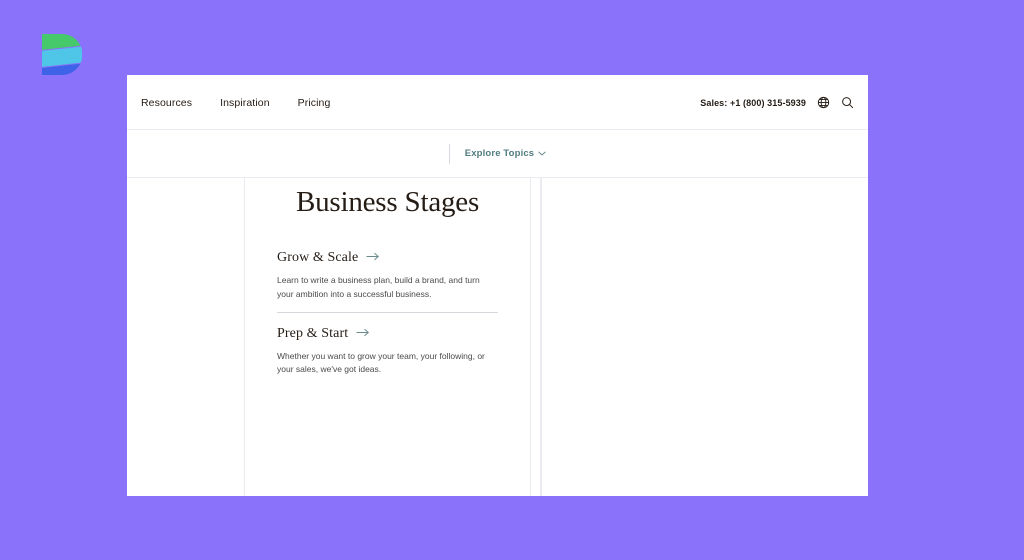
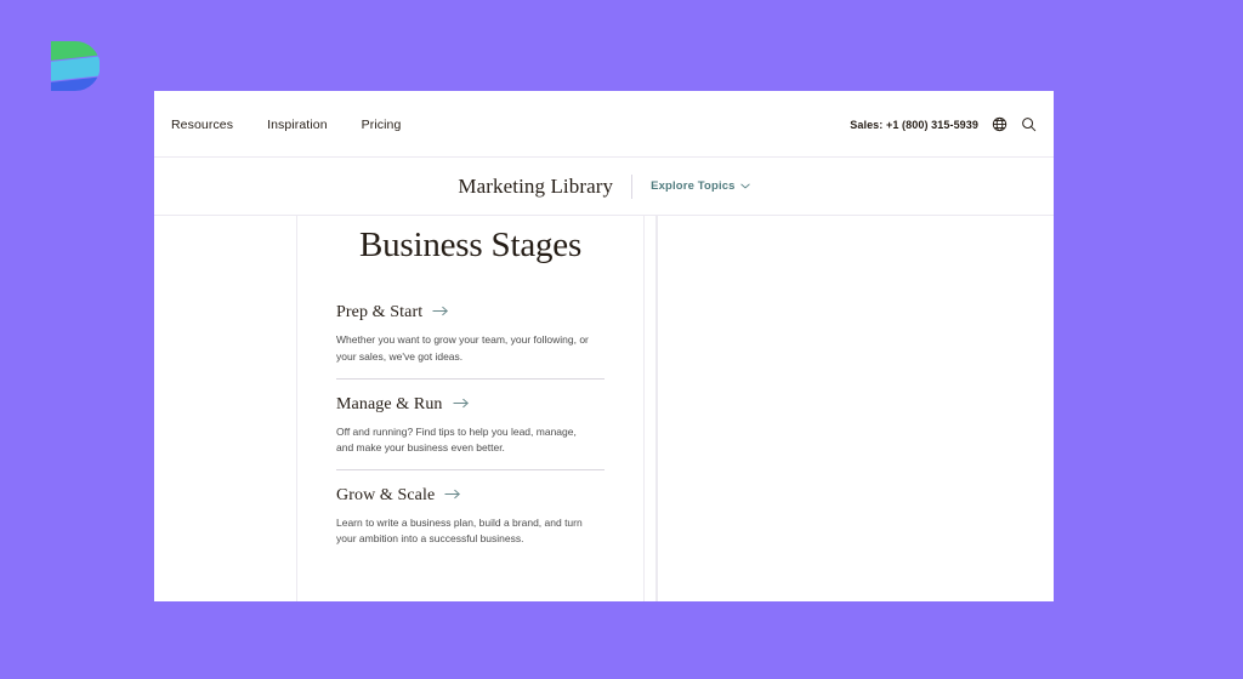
  Resources
  Inspiration
  Pricing
  Sales: +1 (800) 315-5939
+ Marketing Library
  Explore Topics
  Business Stages
- Grow & Scale
+ Prep & Start
- Learn to write a business plan, build a brand, and turn your ambition into a successful business.
+ Whether you want to grow your team, your following, or your sales, we've got ideas.
+ Manage & Run
+ Off and running? Find tips to help you lead, manage, and make your business even better.
- Prep & Start
+ Grow & Scale
- Whether you want to grow your team, your following, or your sales, we've got ideas.
+ Learn to write a business plan, build a brand, and turn your ambition into a successful business.
